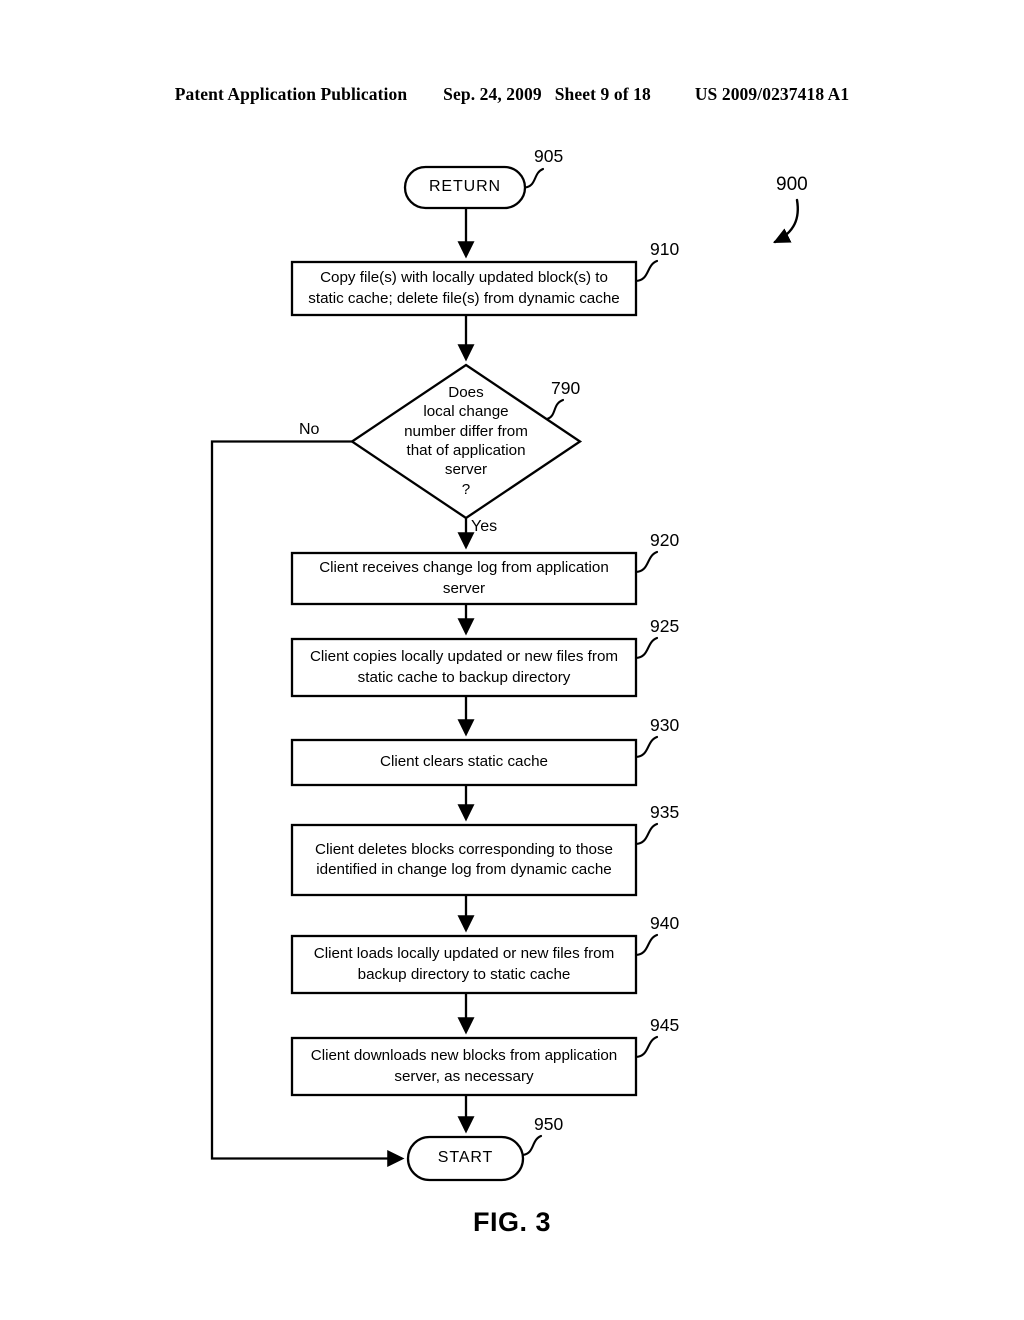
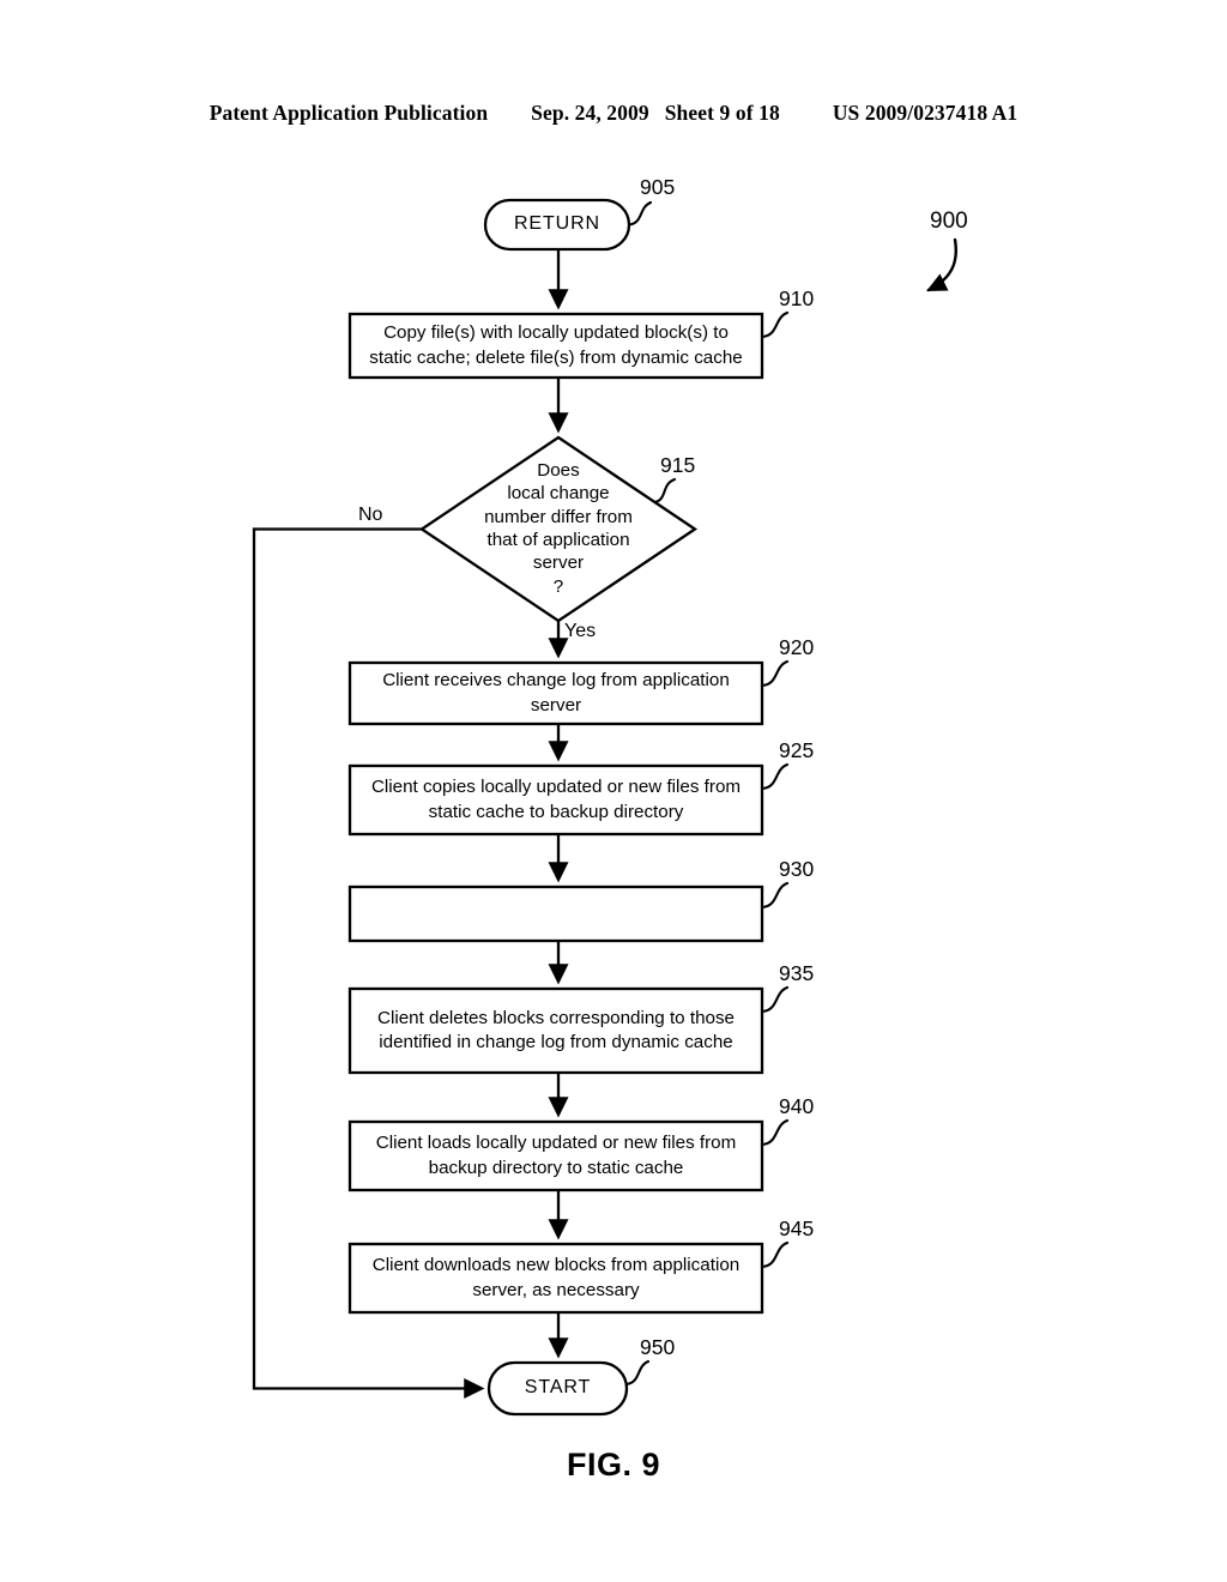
  Patent Application Publication
  Sep. 24, 2009
  Sheet 9 of 18
  US 2009/0237418 A1
  RETURN
  Copy file(s) with locally updated block(s) to
  static cache; delete file(s) from dynamic cache
  Does
  local change
  number differ from
  that of application
  server
  ?
  Client receives change log from application
  server
  Client copies locally updated or new files from
  static cache to backup directory
- Client clears static cache
  Client deletes blocks corresponding to those
  identified in change log from dynamic cache
  Client loads locally updated or new files from
  backup directory to static cache
  Client downloads new blocks from application
  server, as necessary
  START
  905
  910
- 790
+ 915
  920
  925
  930
  935
  940
  945
  950
  900
  No
  Yes
- FIG. 3
+ FIG. 9
